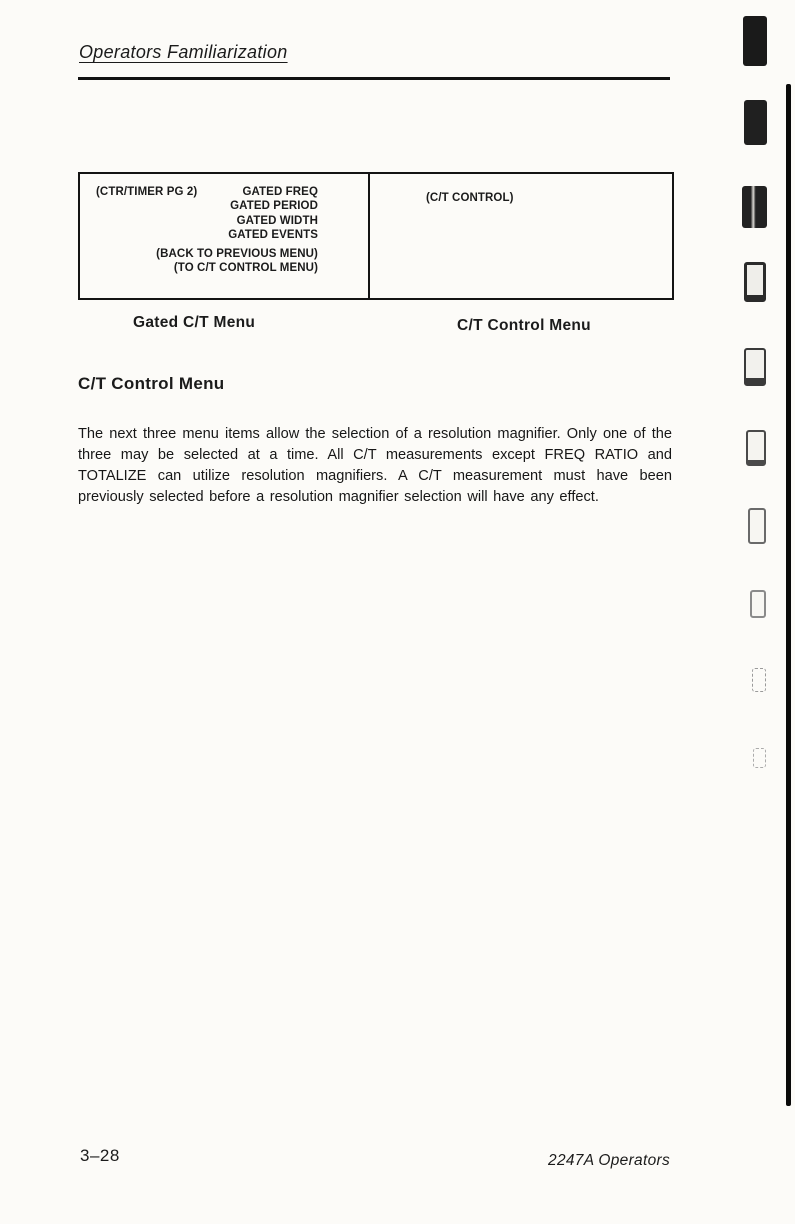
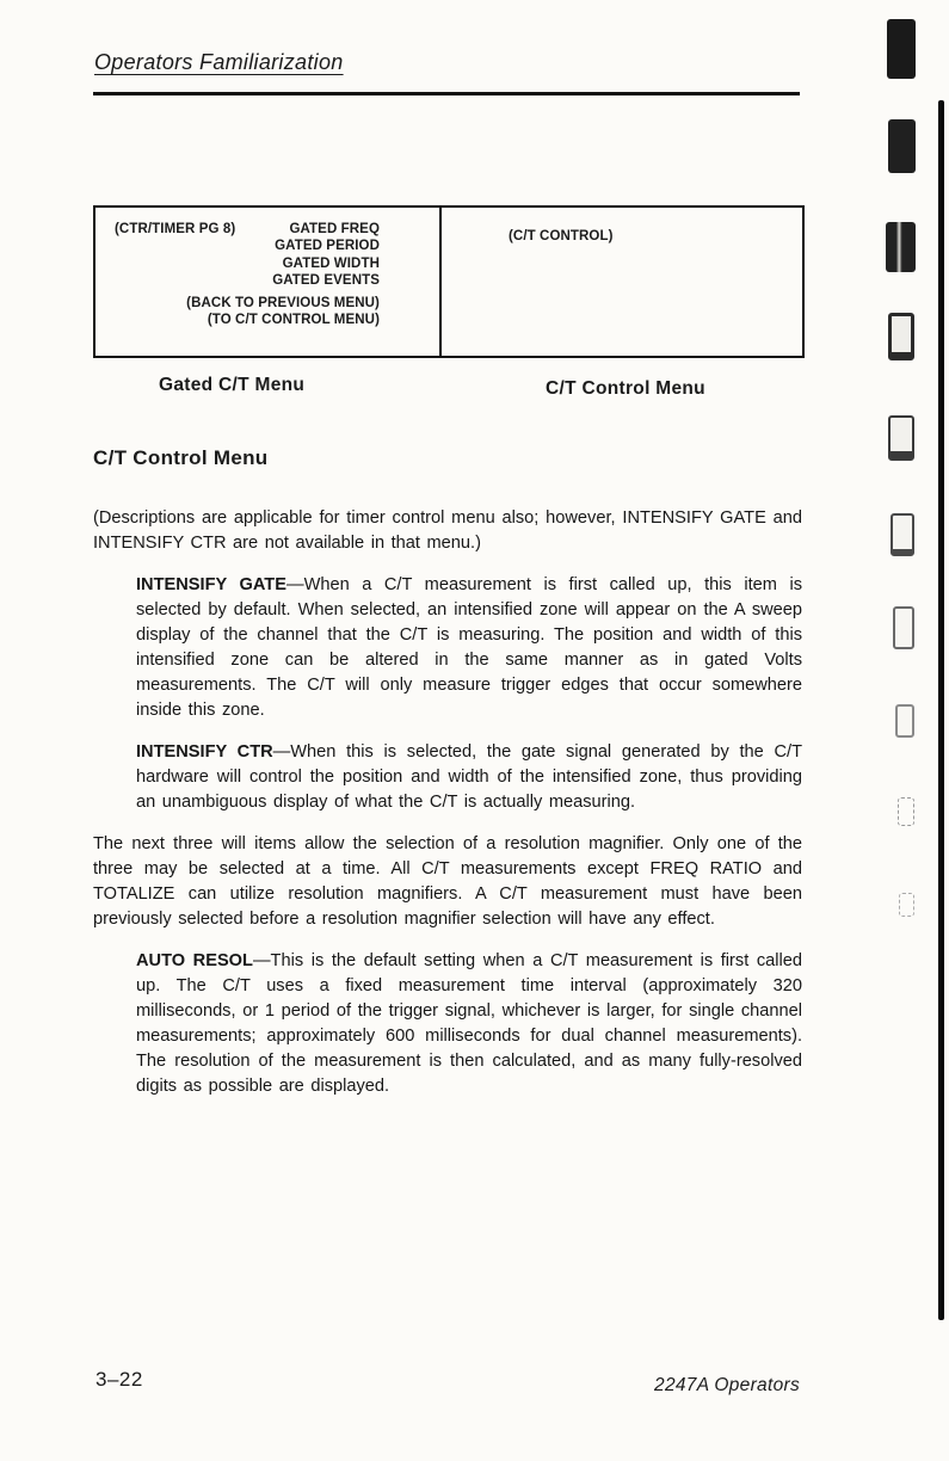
  Operators Familiarization
- (CTR/TIMER PG 2)
+ (CTR/TIMER PG 8)
  GATED FREQ
  GATED PERIOD
  GATED WIDTH
  GATED EVENTS
  (BACK TO PREVIOUS MENU)
  (TO C/T CONTROL MENU)
  (C/T CONTROL)
  Gated C/T Menu
  C/T Control Menu
  C/T Control Menu
+ (Descriptions are applicable for timer control menu also; however, INTENSIFY GATE and INTENSIFY CTR are not available in that menu.)
+ INTENSIFY GATE—When a C/T measurement is first called up, this item is selected by default. When selected, an intensified zone will appear on the A sweep display of the channel that the C/T is measuring. The position and width of this intensified zone can be altered in the same manner as in gated Volts measurements. The C/T will only measure trigger edges that occur somewhere inside this zone.
+ INTENSIFY CTR—When this is selected, the gate signal generated by the C/T hardware will control the position and width of the intensified zone, thus providing an unambiguous display of what the C/T is actually measuring.
- The next three menu items allow the selection of a resolution magnifier. Only one of the three may be selected at a time. All C/T measurements except FREQ RATIO and TOTALIZE can utilize resolution magnifiers. A C/T measurement must have been previously selected before a resolution magnifier selection will have any effect.
+ The next three will items allow the selection of a resolution magnifier. Only one of the three may be selected at a time. All C/T measurements except FREQ RATIO and TOTALIZE can utilize resolution magnifiers. A C/T measurement must have been previously selected before a resolution magnifier selection will have any effect.
+ AUTO RESOL—This is the default setting when a C/T measurement is first called up. The C/T uses a fixed measurement time interval (approximately 320 milliseconds, or 1 period of the trigger signal, whichever is larger, for single channel measurements; approximately 600 milliseconds for dual channel measurements). The resolution of the measurement is then calculated, and as many fully-resolved digits as possible are displayed.
- 3–28
+ 3–22
  2247A Operators
